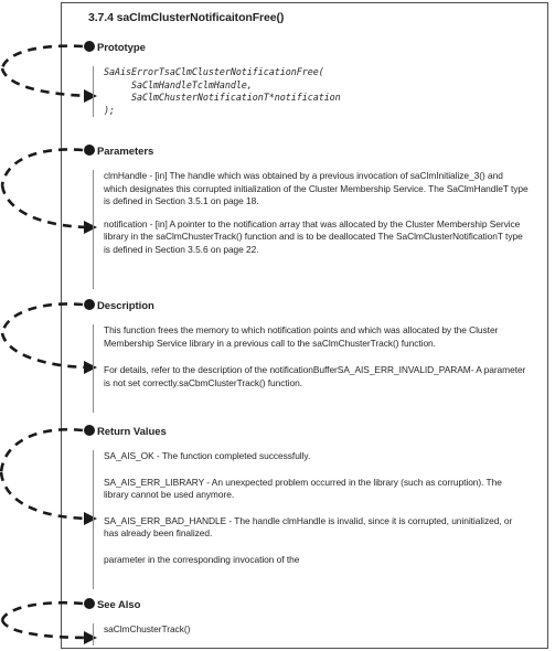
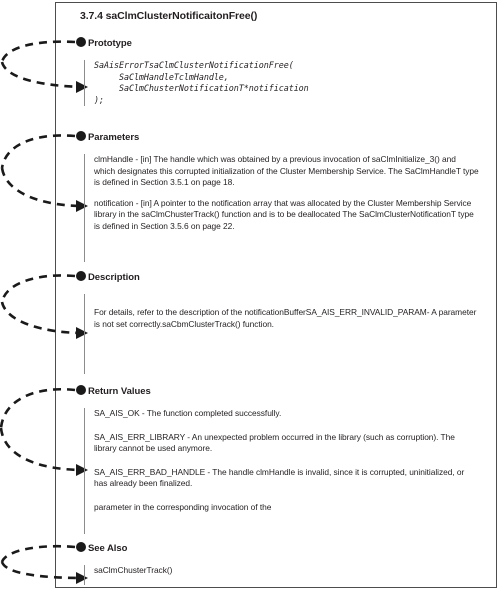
  3.7.4 saClmClusterNotificaitonFree()
  Prototype
  SaAisErrorTsaClmClusterNotificationFree(
  SaClmHandleTclmHandle,
  SaClmChusterNotificationT*notification
  );
  Parameters
  clmHandle - [in] The handle which was obtained by a previous invocation of saClmInitialize_3() and which designates this corrupted initialization of the Cluster Membership Service. The SaClmHandleT type is defined in Section 3.5.1 on page 18.
  notification - [in] A pointer to the notification array that was allocated by the Cluster Membership Service library in the saClmChusterTrack() function and is to be deallocated The SaClmClusterNotificationT type is defined in Section 3.5.6 on page 22.
  Description
- This function frees the memory to which notification points and which was allocated by the Cluster Membership Service library in a previous call to the saClmChusterTrack() function.
  For details, refer to the description of the notificationBufferSA_AIS_ERR_INVALID_PARAM- A parameter is not set correctly.saCbmClusterTrack() function.
  Return Values
  SA_AIS_OK - The function completed successfully.
  SA_AIS_ERR_LIBRARY - An unexpected problem occurred in the library (such as corruption). The library cannot be used anymore.
  SA_AIS_ERR_BAD_HANDLE - The handle clmHandle is invalid, since it is corrupted, uninitialized, or has already been finalized.
  parameter in the corresponding invocation of the
  See Also
  saClmChusterTrack()
